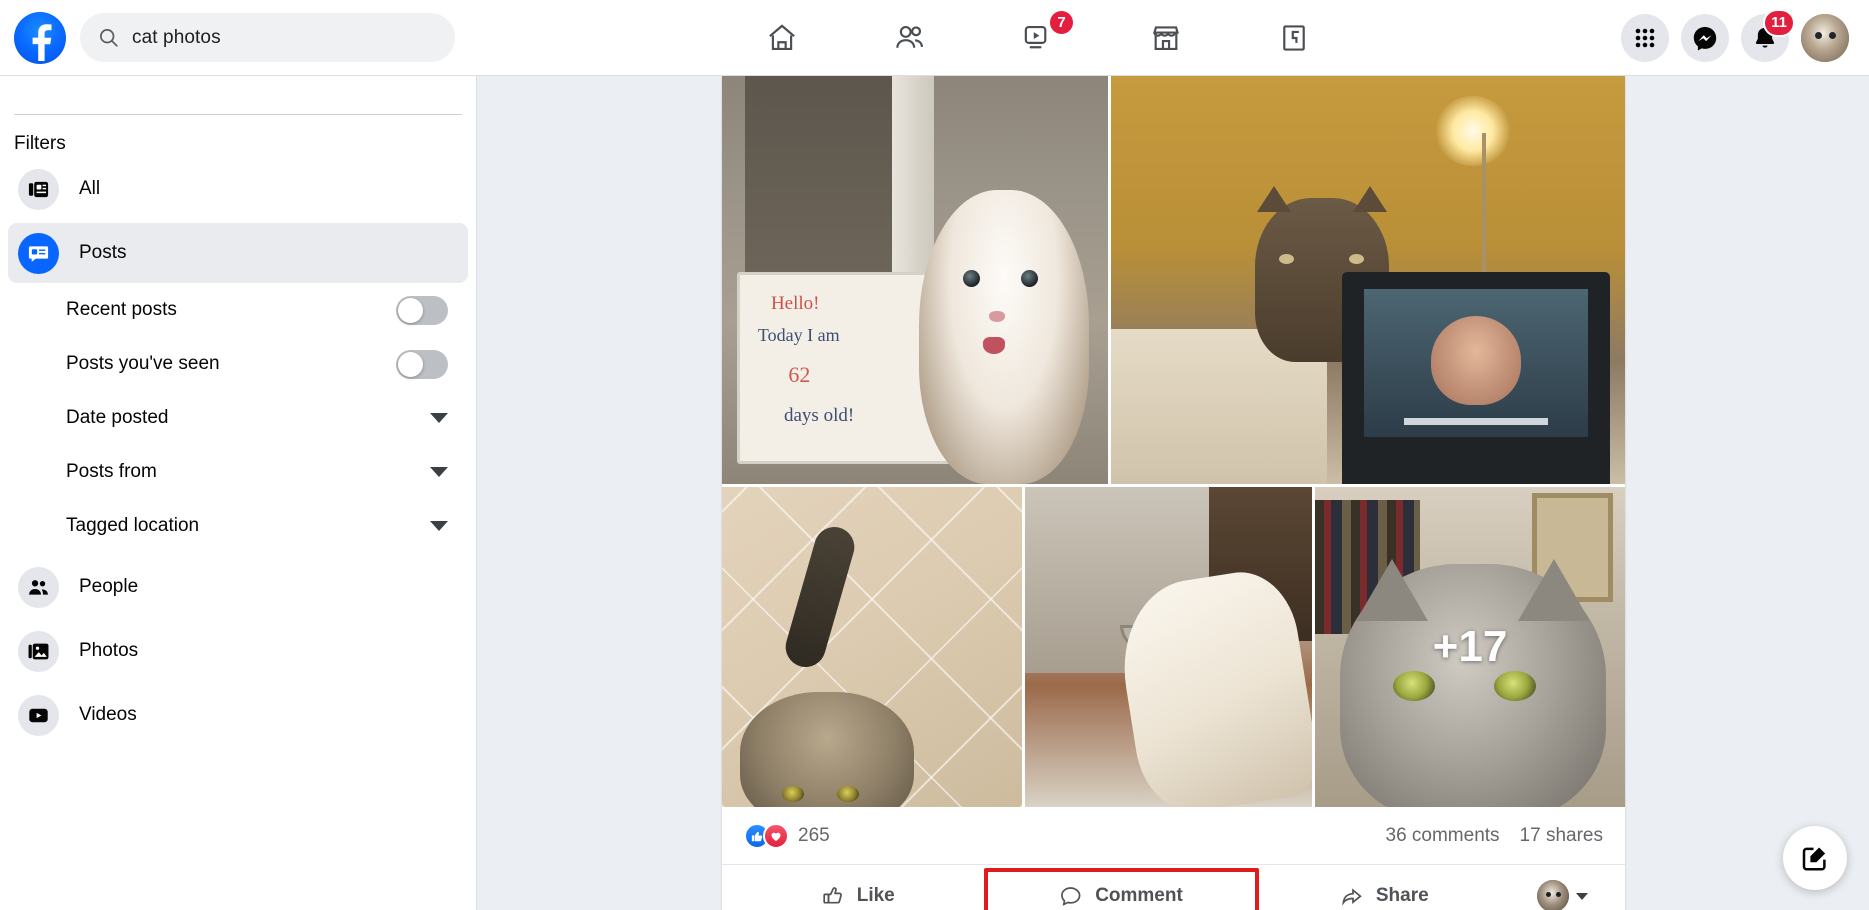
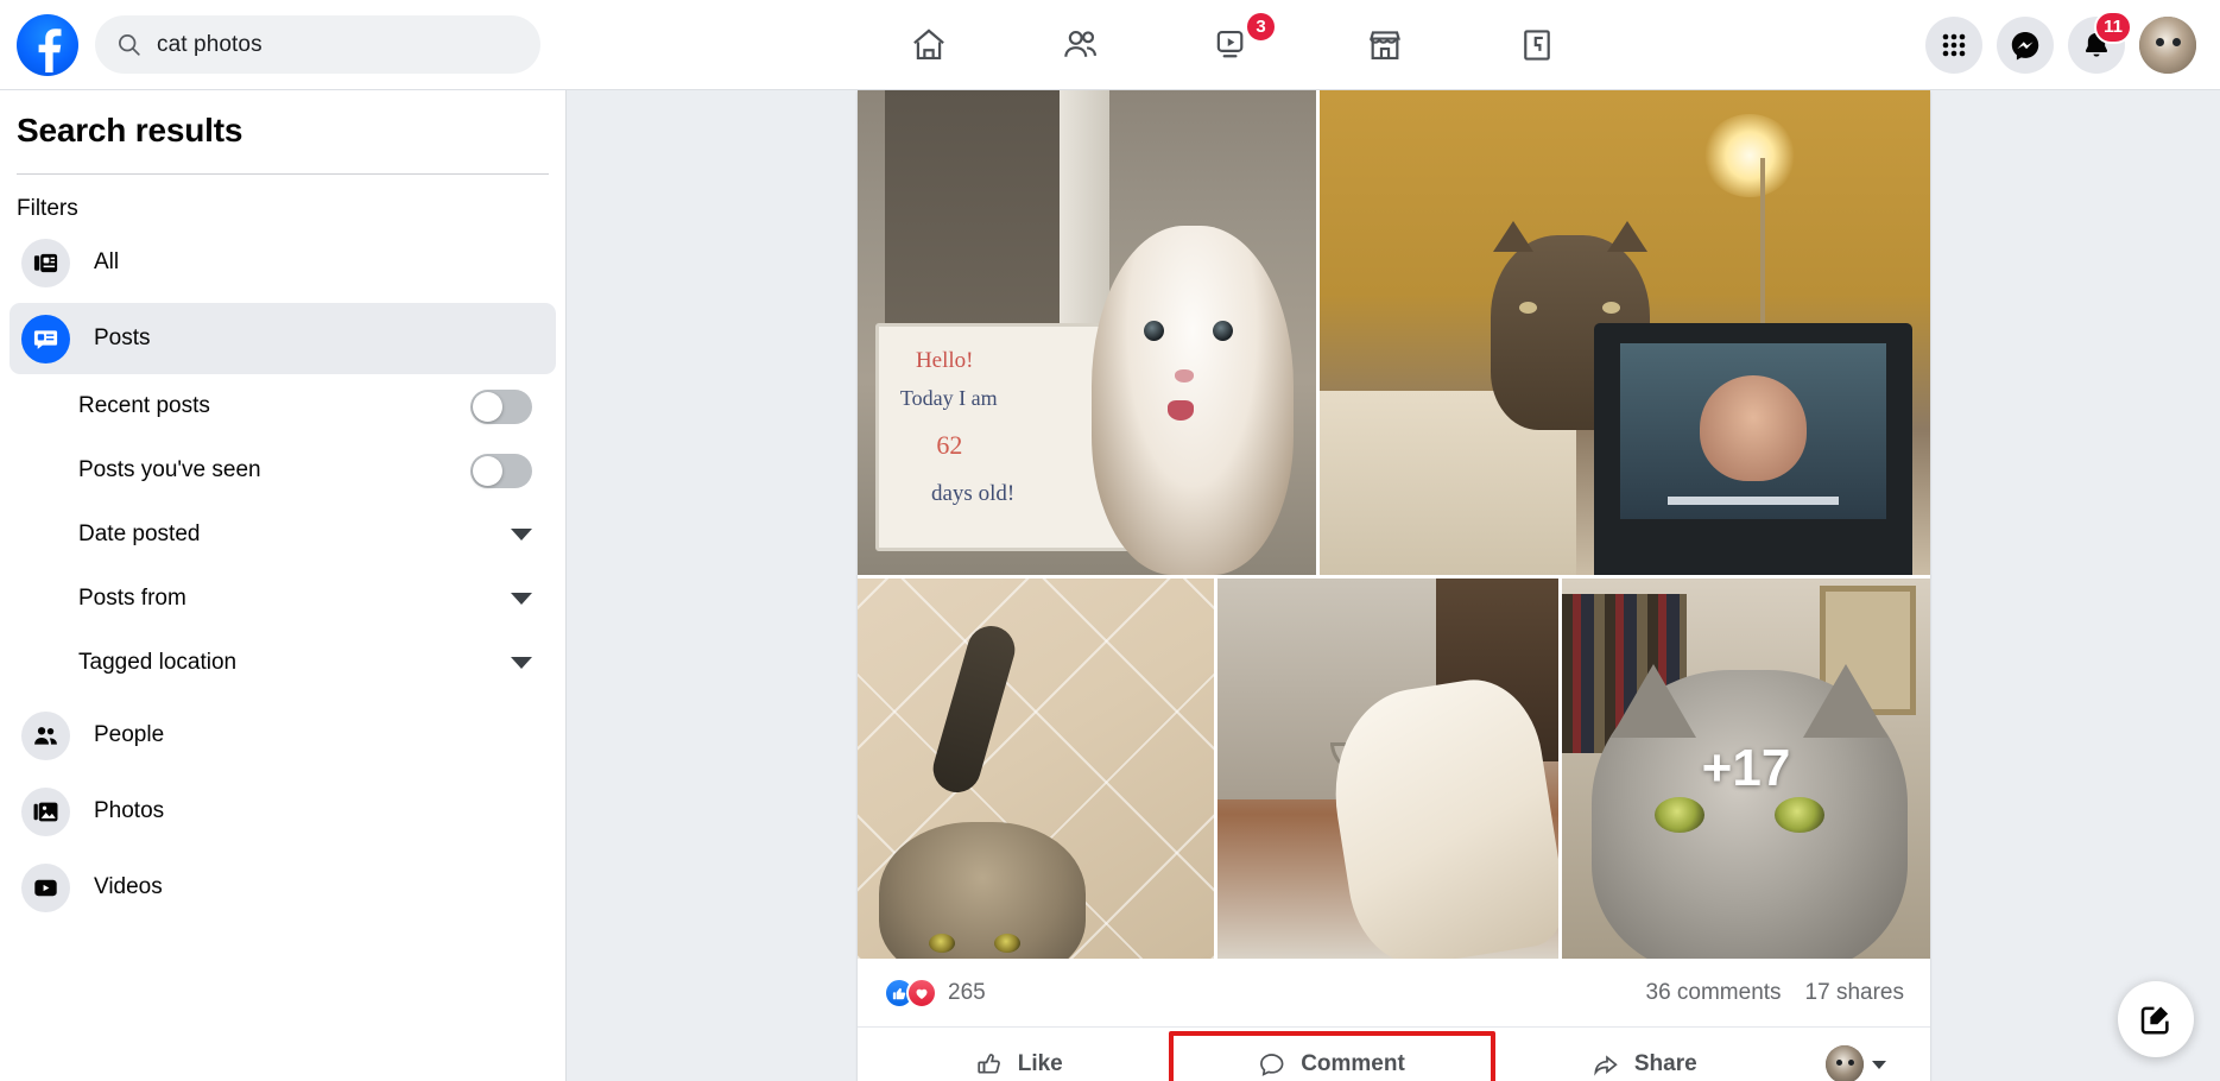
  cat photos
- 7
+ 3
  11
+ Search results
  Filters
  All
  Posts
  Recent posts
  Posts you've seen
  Date posted
  Posts from
  Tagged location
  People
  Photos
  Videos
  Hello!
  Today I am
  62
  days old!
  +17
  265
  36 comments
  17 shares
  Like
  Comment
  Share
